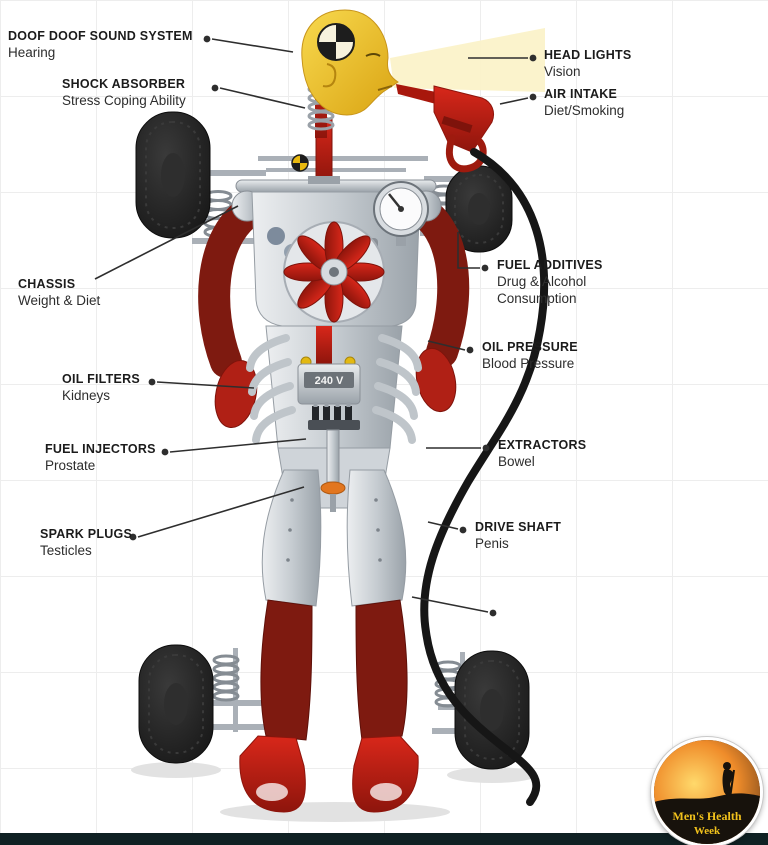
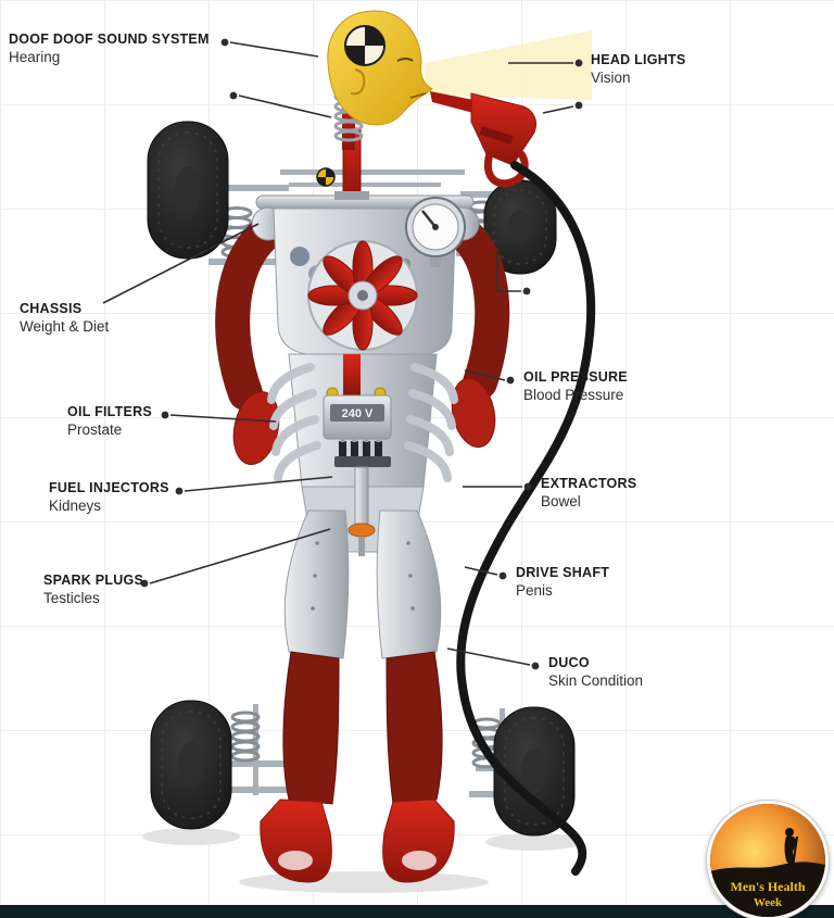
  240 V
  DOOF DOOF SOUND SYSTEM
  Hearing
- SHOCK ABSORBER
- Stress Coping Ability
  CHASSIS
  Weight & Diet
  OIL FILTERS
- Kidneys
+ Prostate
  FUEL INJECTORS
- Prostate
+ Kidneys
  SPARK PLUGS
  Testicles
  HEAD LIGHTS
  Vision
- AIR INTAKE
- Diet/Smoking
- FUEL ADDITIVES
- Drug & Alcohol Consumption
  OIL PRESSURE
  Blood Pressure
  EXTRACTORS
  Bowel
  DRIVE SHAFT
  Penis
+ DUCO
+ Skin Condition
  Men's Health
  Week
